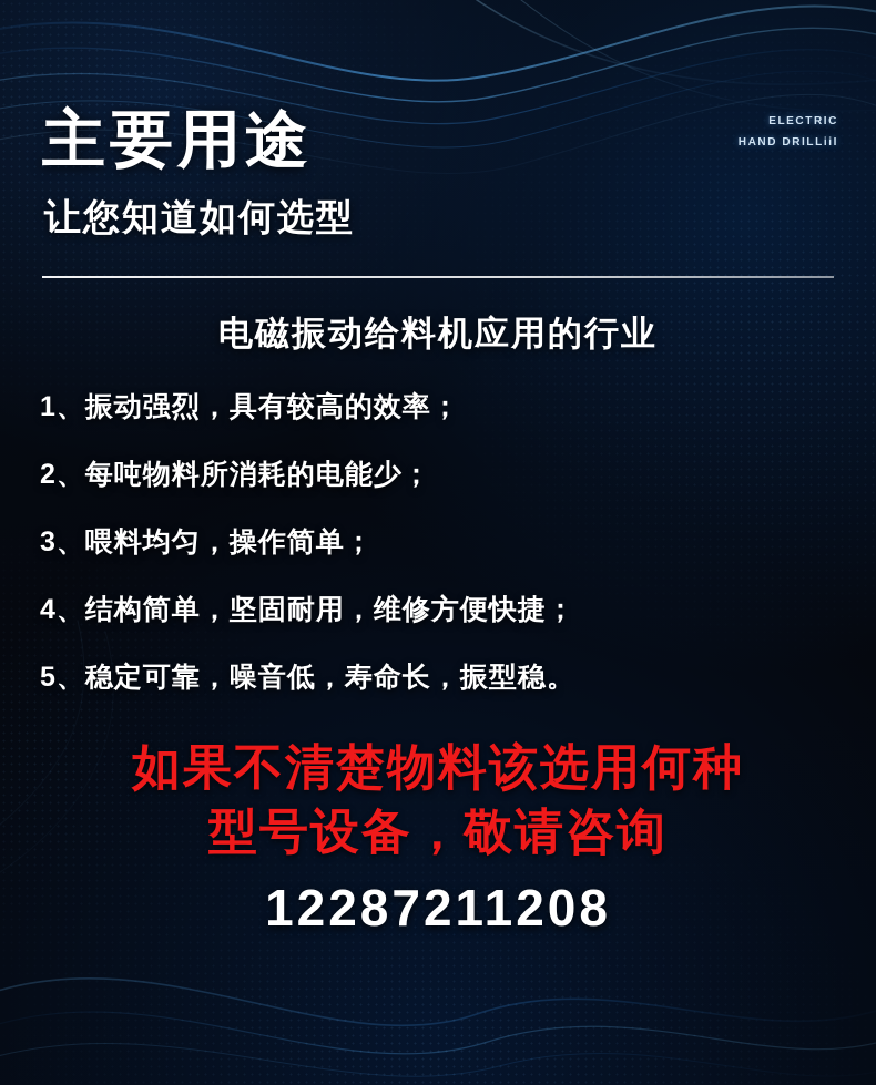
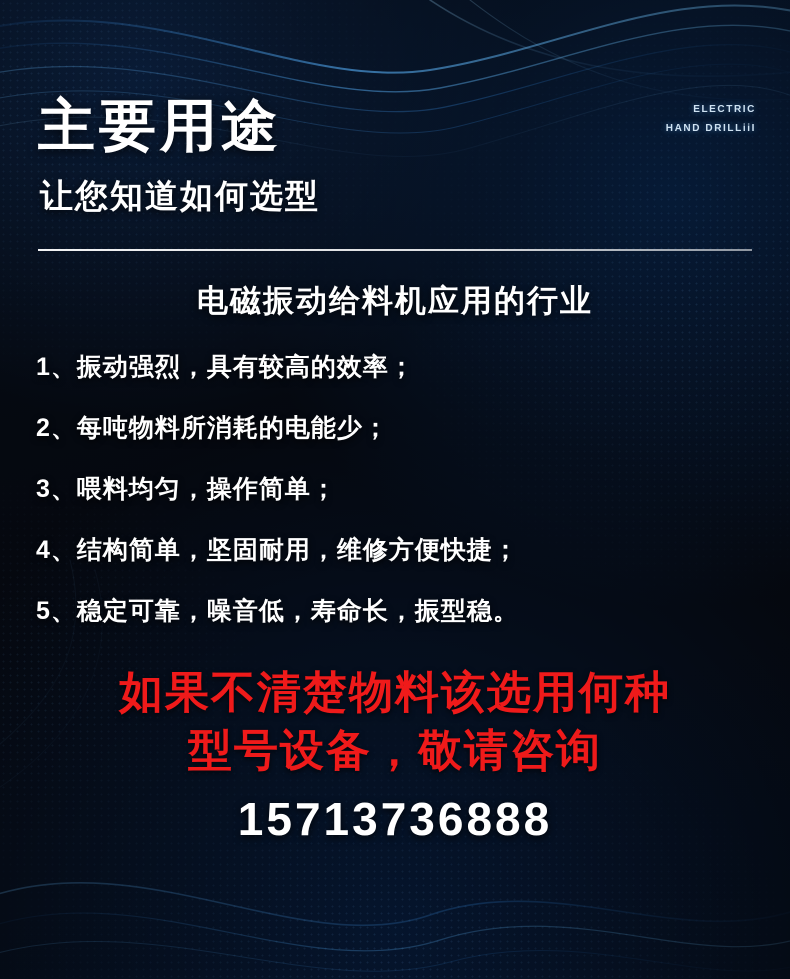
  ELECTRIC
  HAND DRILLiiI
  主要用途
  让您知道如何选型
  电磁振动给料机应用的行业
  1、振动强烈，具有较高的效率；
  2、每吨物料所消耗的电能少；
  3、喂料均匀，操作简单；
  4、结构简单，坚固耐用，维修方便快捷；
  5、稳定可靠，噪音低，寿命长，振型稳。
  如果不清楚物料该选用何种
  型号设备，敬请咨询
- 12287211208
+ 15713736888
